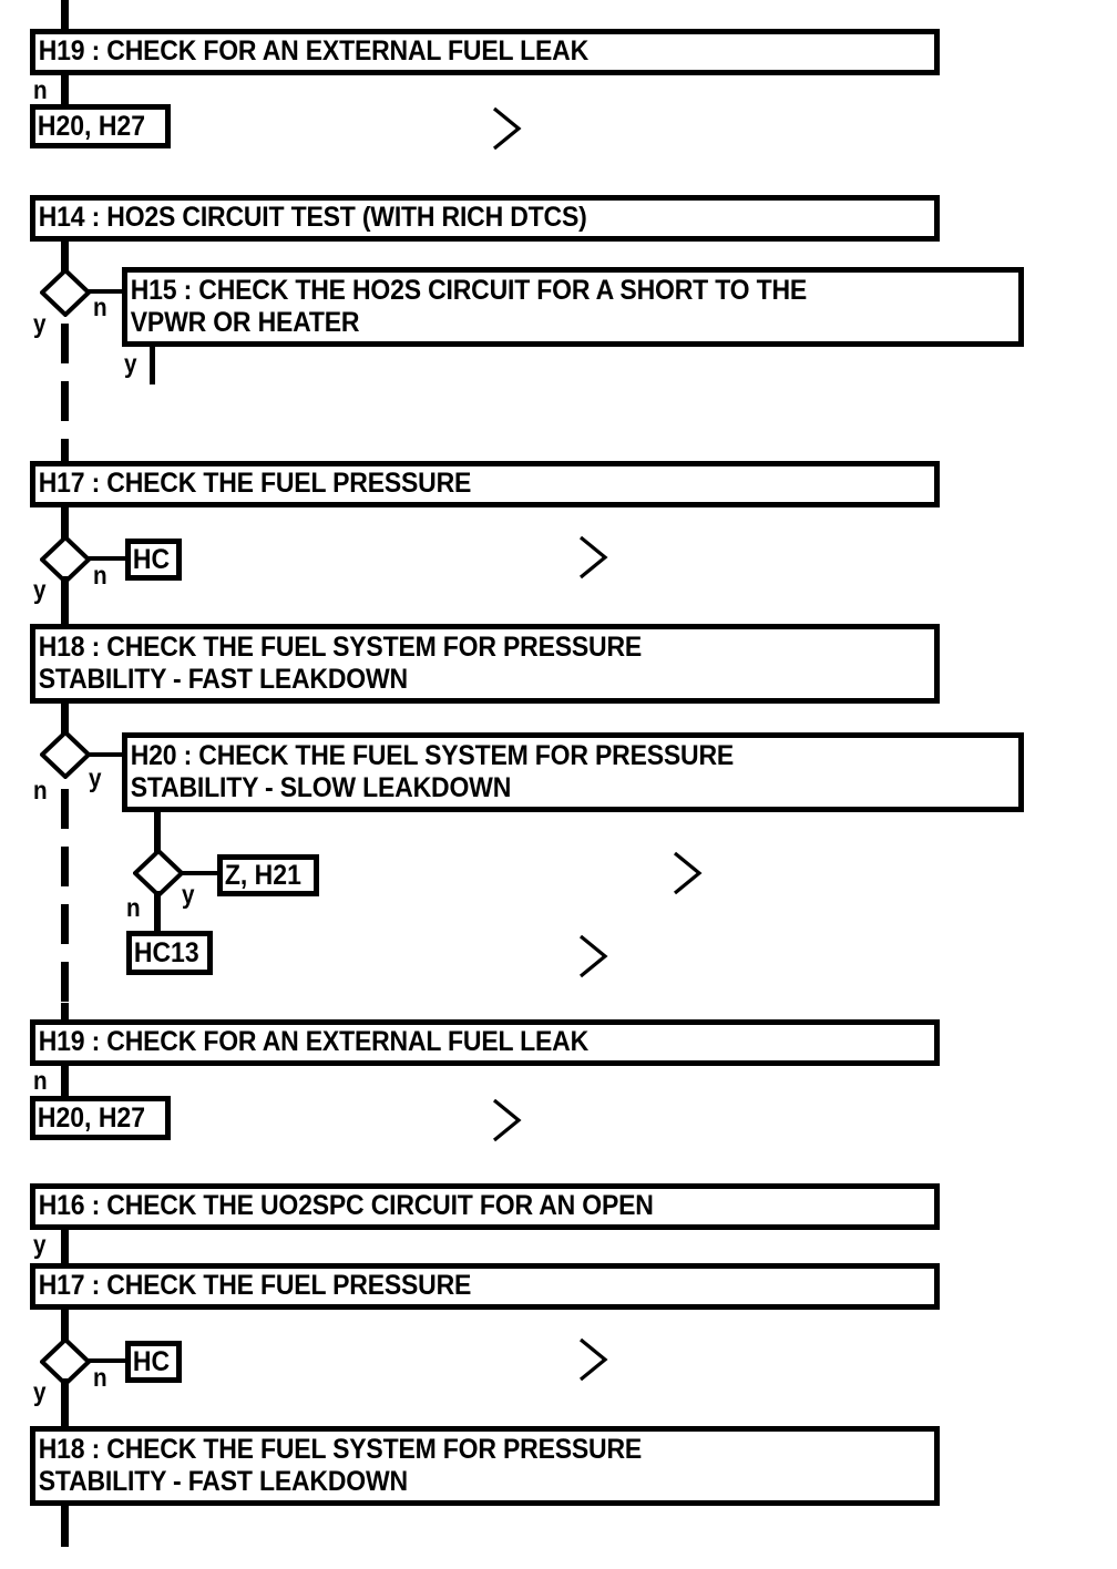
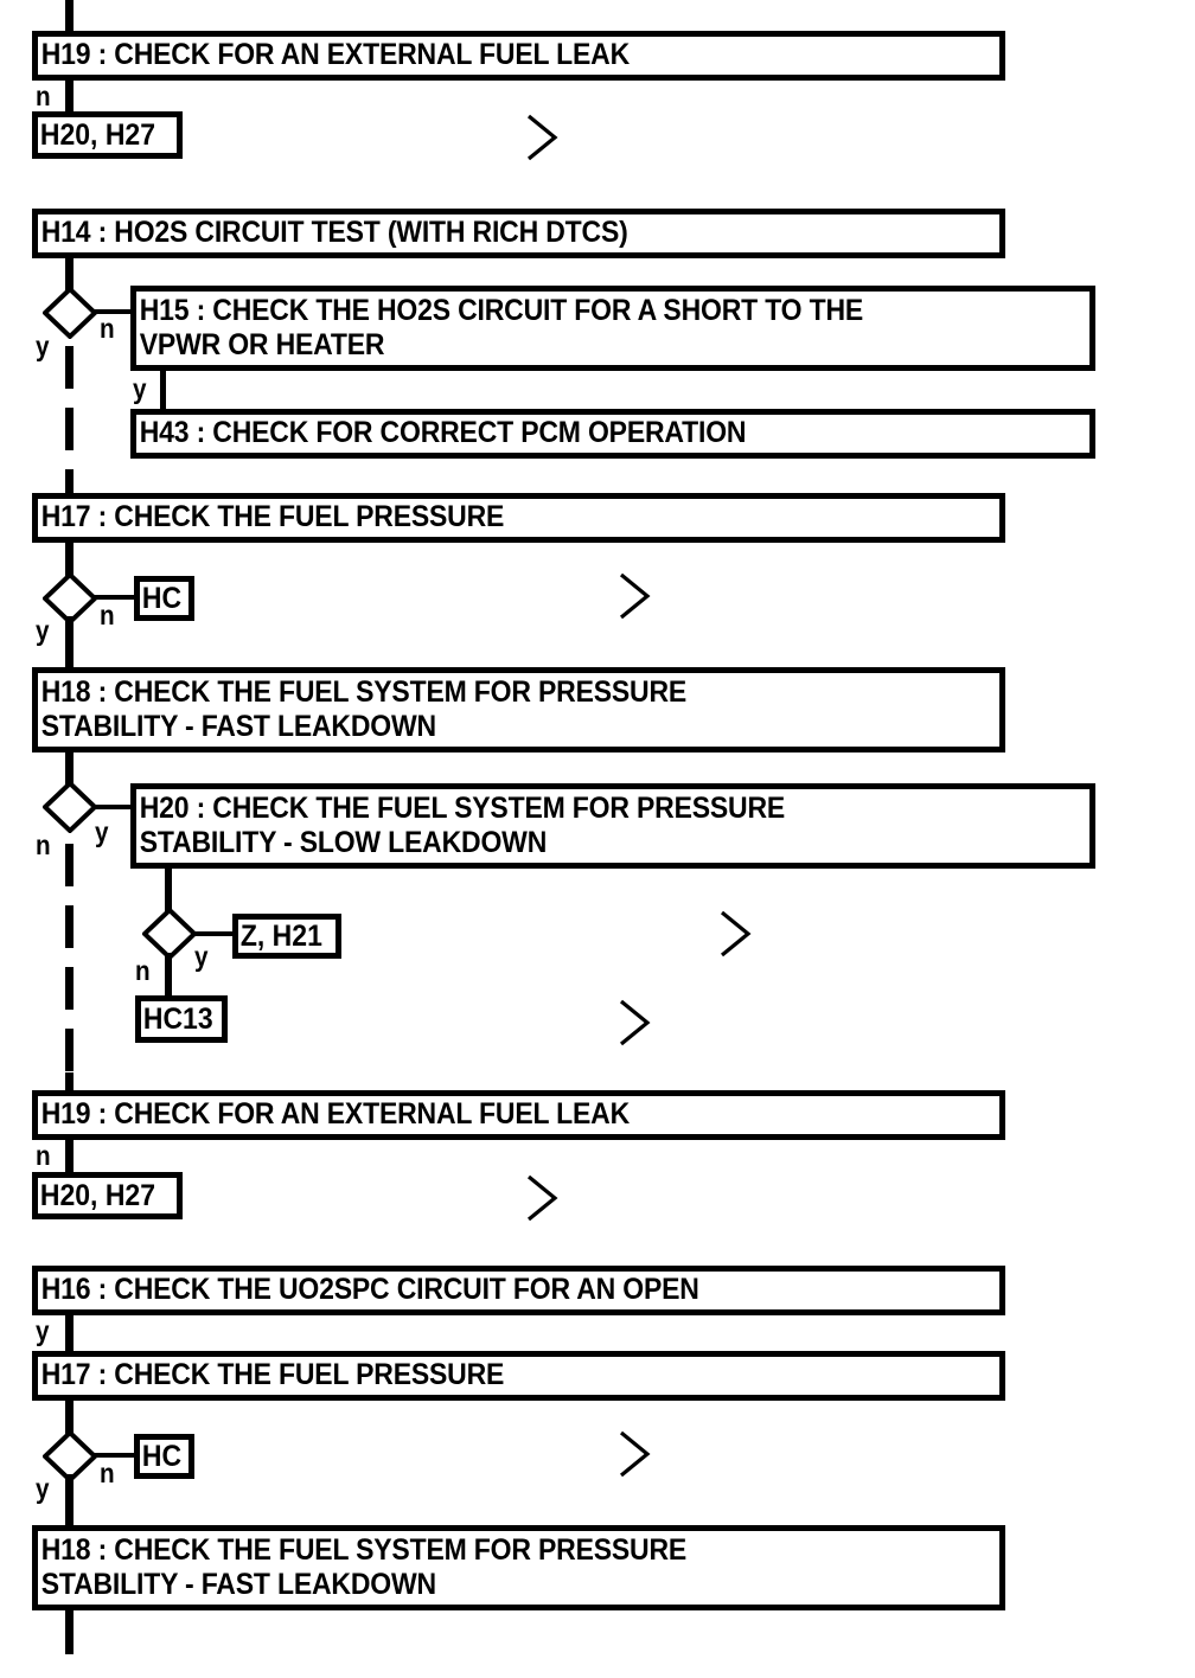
  H19 : CHECK FOR AN EXTERNAL FUEL LEAK
  n
  H20, H27
  H14 : HO2S CIRCUIT TEST (WITH RICH DTCS)
  n
  y
  H15 : CHECK THE HO2S CIRCUIT FOR A SHORT TO THE
  VPWR OR HEATER
  y
+ H43 : CHECK FOR CORRECT PCM OPERATION
  H17 : CHECK THE FUEL PRESSURE
  n
  y
  HC
  H18 : CHECK THE FUEL SYSTEM FOR PRESSURE
  STABILITY - FAST LEAKDOWN
  y
  n
  H20 : CHECK THE FUEL SYSTEM FOR PRESSURE
  STABILITY - SLOW LEAKDOWN
  y
  n
  Z, H21
  HC13
  H19 : CHECK FOR AN EXTERNAL FUEL LEAK
  n
  H20, H27
  H16 : CHECK THE UO2SPC CIRCUIT FOR AN OPEN
  y
  H17 : CHECK THE FUEL PRESSURE
  n
  y
  HC
  H18 : CHECK THE FUEL SYSTEM FOR PRESSURE
  STABILITY - FAST LEAKDOWN
